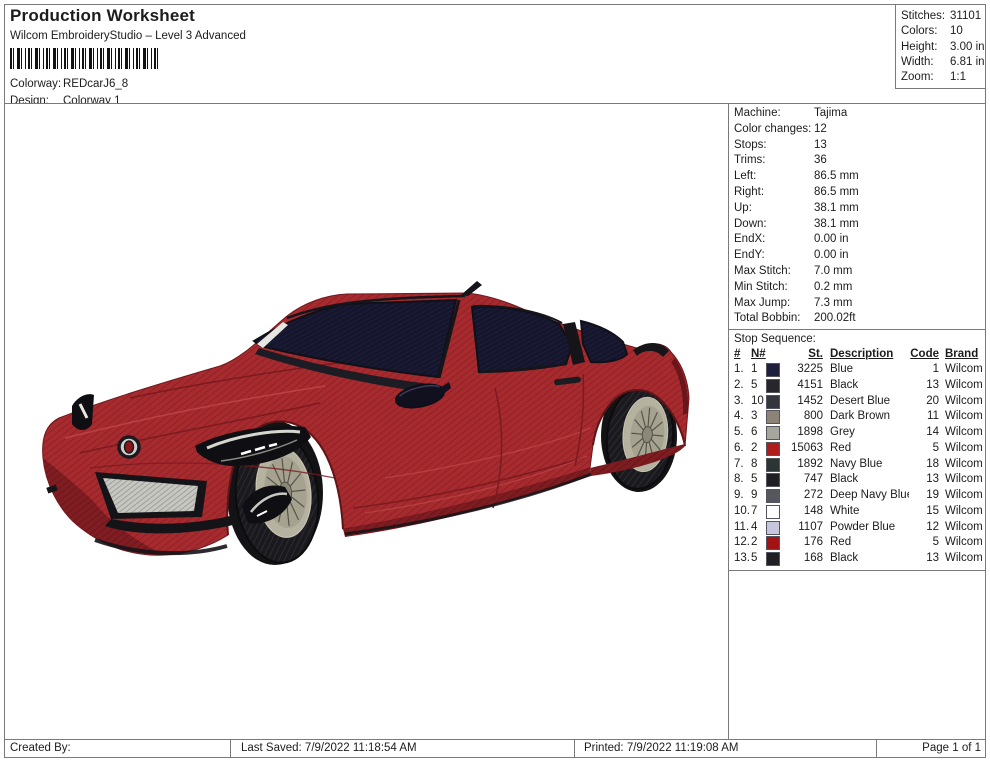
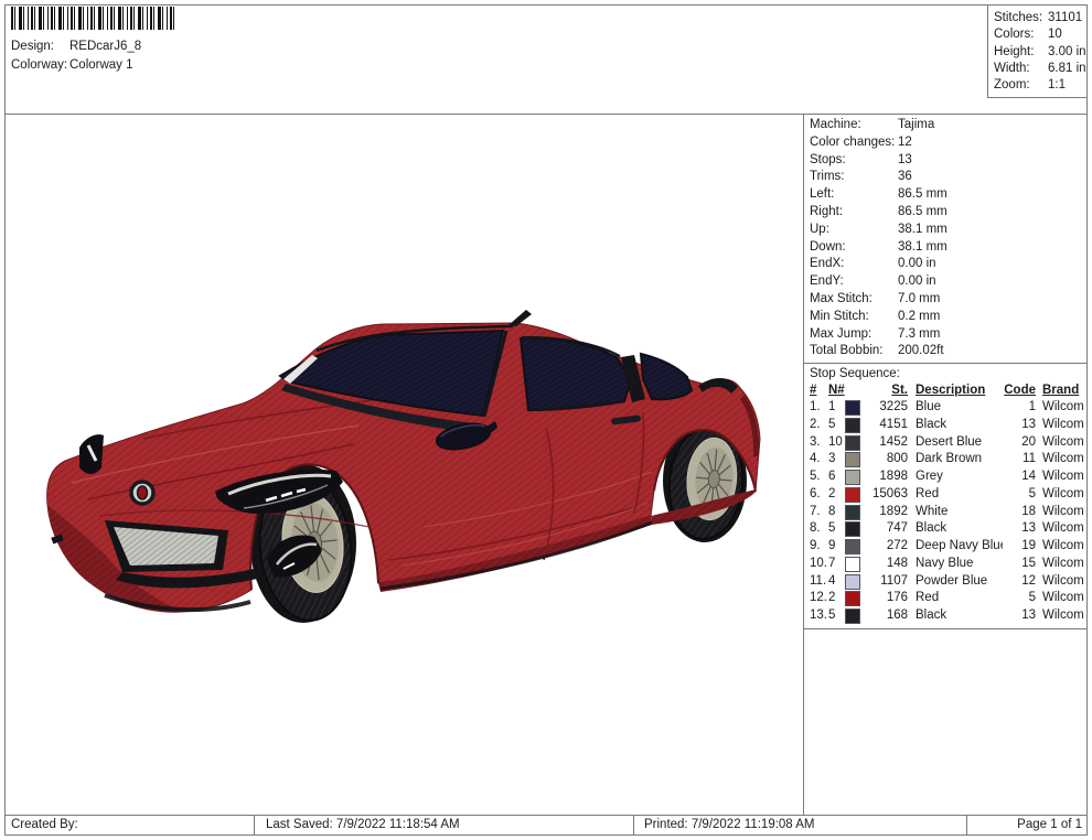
- Production Worksheet
- Wilcom EmbroideryStudio – Level 3 Advanced
- Colorway:
+ Design:
  REDcarJ6_8
- Design:
+ Colorway:
  Colorway 1
  Stitches:
  31101
  Colors:
  10
  Height:
  3.00 in
  Width:
  6.81 in
  Zoom:
  1:1
  Machine:
  Tajima
  Color changes:
  12
  Stops:
  13
  Trims:
  36
  Left:
  86.5 mm
  Right:
  86.5 mm
  Up:
  38.1 mm
  Down:
  38.1 mm
  EndX:
  0.00 in
  EndY:
  0.00 in
  Max Stitch:
  7.0 mm
  Min Stitch:
  0.2 mm
  Max Jump:
  7.3 mm
  Total Bobbin:
  200.02ft
  Stop Sequence:
  #
  N#
  St.
  Description
  Code
  Brand
  1.
  1
  3225
  Blue
  1
  Wilcom
  2.
  5
  4151
  Black
  13
  Wilcom
  3.
  10
  1452
  Desert Blue
  20
  Wilcom
  4.
  3
  800
  Dark Brown
  11
  Wilcom
  5.
  6
  1898
  Grey
  14
  Wilcom
  6.
  2
  15063
  Red
  5
  Wilcom
  7.
  8
  1892
- Navy Blue
+ White
  18
  Wilcom
  8.
  5
  747
  Black
  13
  Wilcom
  9.
  9
  272
  Deep Navy Blu
  19
  Wilcom
  10.
  7
  148
- White
+ Navy Blue
  15
  Wilcom
  11.
  4
  1107
  Powder Blue
  12
  Wilcom
  12.
  2
  176
  Red
  5
  Wilcom
  13.
  5
  168
  Black
  13
  Wilcom
  Created By:
  Last Saved: 7/9/2022 11:18:54 AM
  Printed: 7/9/2022 11:19:08 AM
  Page 1 of 1
